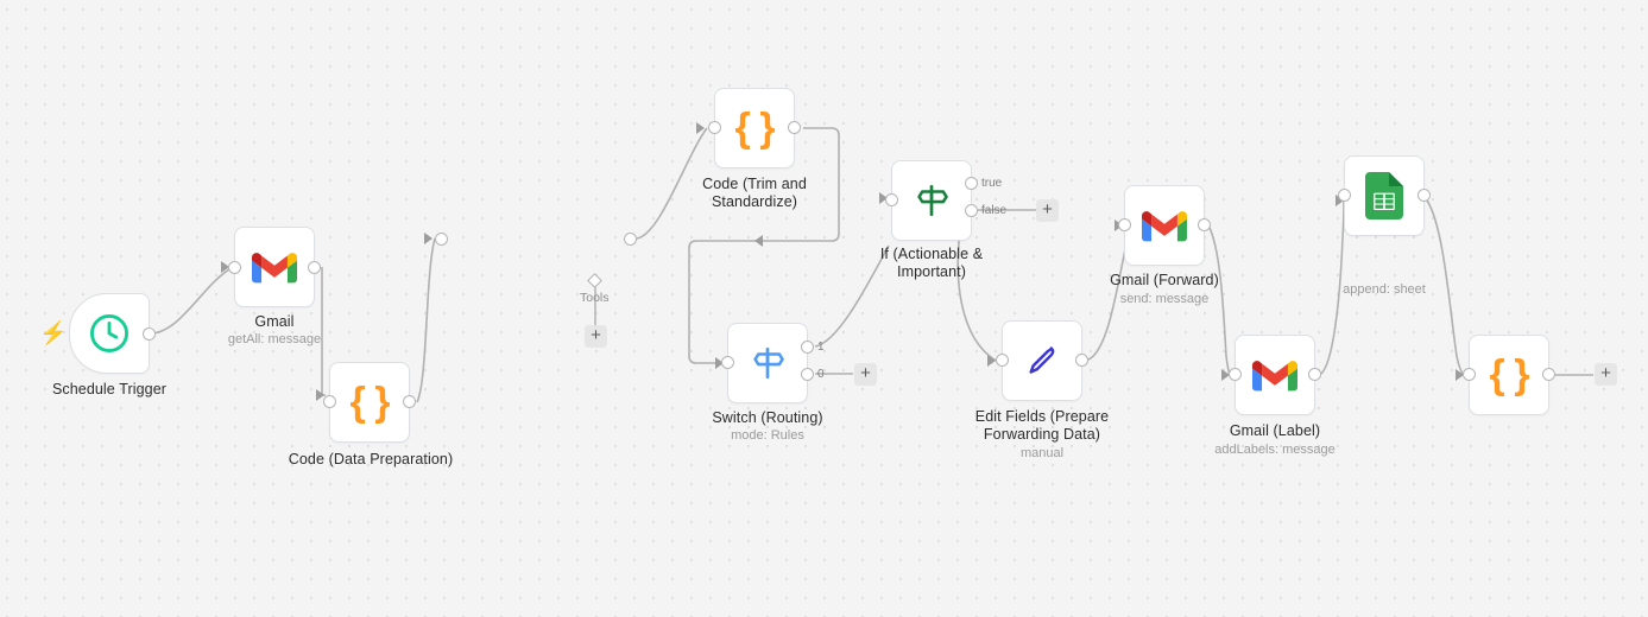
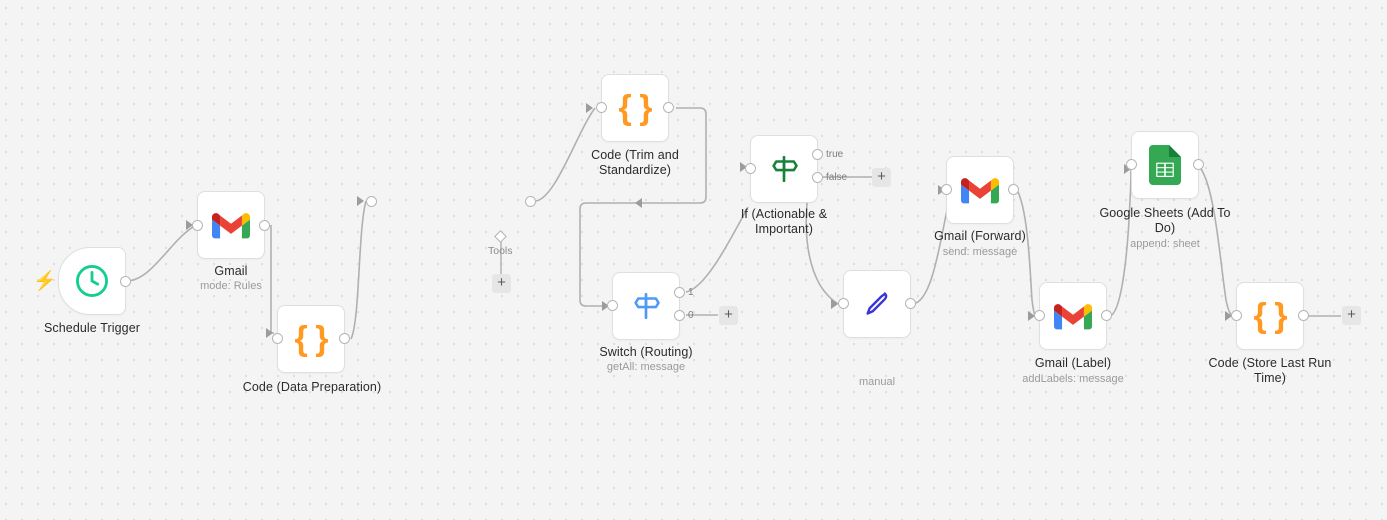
  ⚡
  Schedule Trigger
  Gmail
- getAll: message
+ mode: Rules
  { }
  Code (Data Preparation)
  Tools
  +
  { }
  Code (Trim and
  Standardize)
  1
  0
  +
  Switch (Routing)
- mode: Rules
+ getAll: message
  true
  false
  +
  If (Actionable &
  Important)
- Edit Fields (Prepare
- Forwarding Data)
  manual
  Gmail (Forward)
  send: message
  Gmail (Label)
  addLabels: message
+ Google Sheets (Add To
+ Do)
  append: sheet
  { }
  +
+ Code (Store Last Run
+ Time)
